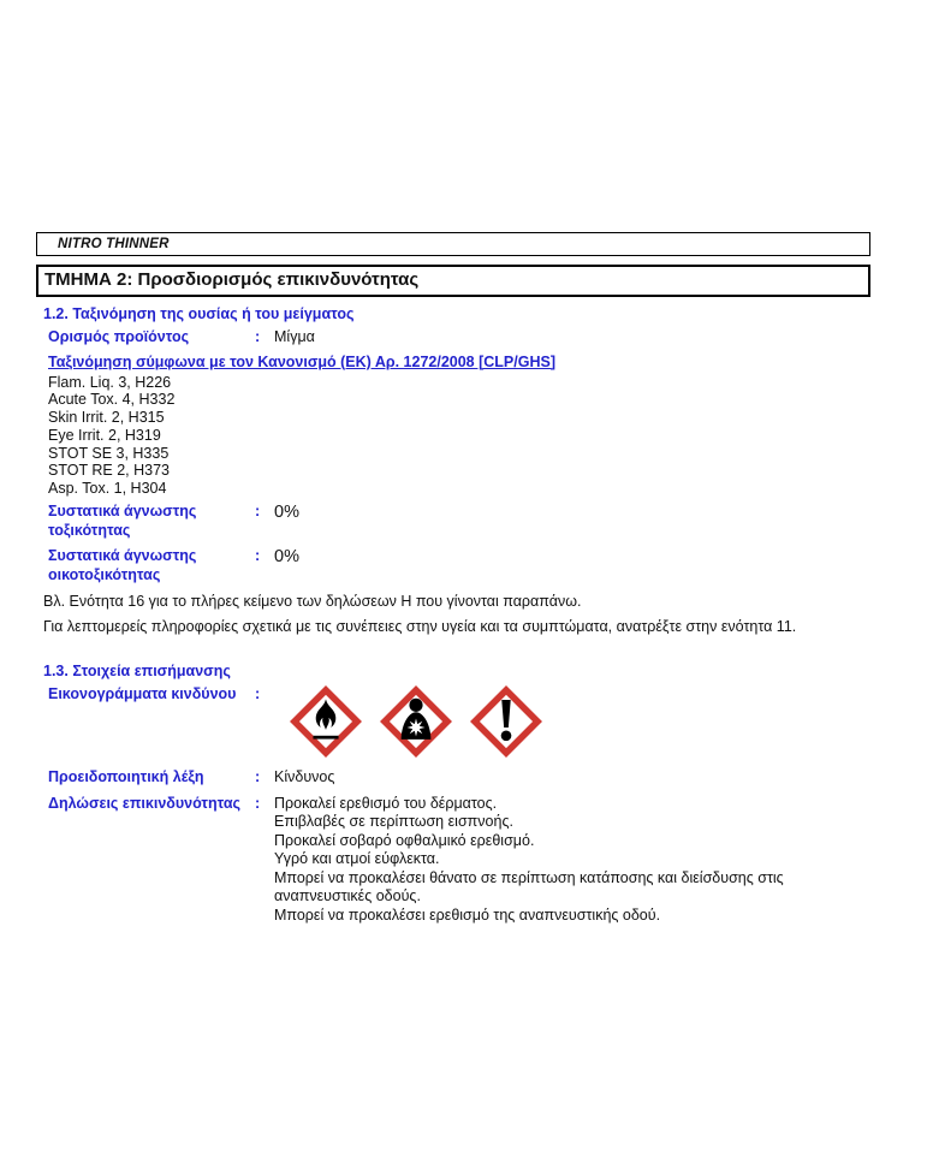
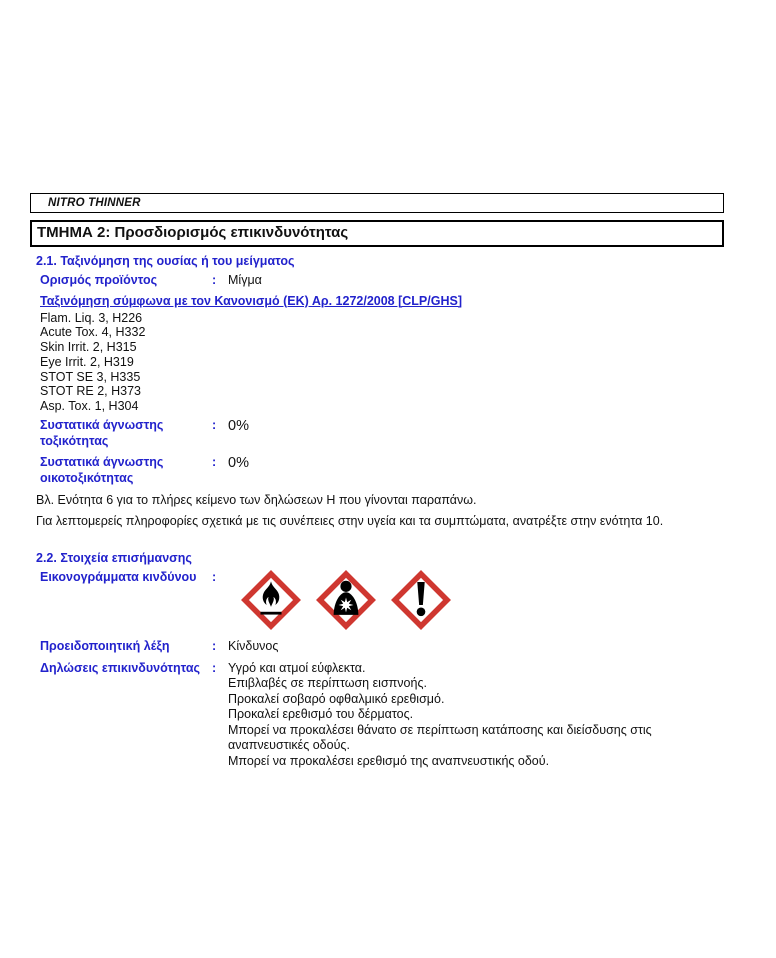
  NITRO THINNER
  ΤΜΗΜΑ 2: Προσδιορισμός επικινδυνότητας
- 1.2. Ταξινόμηση της ουσίας ή του μείγματος
+ 2.1. Ταξινόμηση της ουσίας ή του μείγματος
  Ορισμός προϊόντος
  :
  Μίγμα
  Ταξινόμηση σύμφωνα με τον Κανονισμό (ΕΚ) Αρ. 1272/2008 [CLP/GHS]
  Flam. Liq. 3, H226
  Acute Tox. 4, H332
  Skin Irrit. 2, H315
  Eye Irrit. 2, H319
  STOT SE 3, H335
  STOT RE 2, H373
  Asp. Tox. 1, H304
  Συστατικά άγνωστης τοξικότητας
  :
  0%
  Συστατικά άγνωστης οικοτοξικότητας
  :
  0%
- Βλ. Ενότητα 16 για το πλήρες κείμενο των δηλώσεων Η που γίνονται παραπάνω.
+ Βλ. Ενότητα 6 για το πλήρες κείμενο των δηλώσεων Η που γίνονται παραπάνω.
- Για λεπτομερείς πληροφορίες σχετικά με τις συνέπειες στην υγεία και τα συμπτώματα, ανατρέξτε στην ενότητα 11.
+ Για λεπτομερείς πληροφορίες σχετικά με τις συνέπειες στην υγεία και τα συμπτώματα, ανατρέξτε στην ενότητα 10.
- 1.3. Στοιχεία επισήμανσης
+ 2.2. Στοιχεία επισήμανσης
  Εικονογράμματα κινδύνου
  :
  Προειδοποιητική λέξη
  :
  Κίνδυνος
  Δηλώσεις επικινδυνότητας
  :
- Προκαλεί ερεθισμό του δέρματος.
+ Υγρό και ατμοί εύφλεκτα.
  Επιβλαβές σε περίπτωση εισπνοής.
  Προκαλεί σοβαρό οφθαλμικό ερεθισμό.
- Υγρό και ατμοί εύφλεκτα.
+ Προκαλεί ερεθισμό του δέρματος.
  Μπορεί να προκαλέσει θάνατο σε περίπτωση κατάποσης και διείσδυσης στις αναπνευστικές οδούς.
  Μπορεί να προκαλέσει ερεθισμό της αναπνευστικής οδού.
